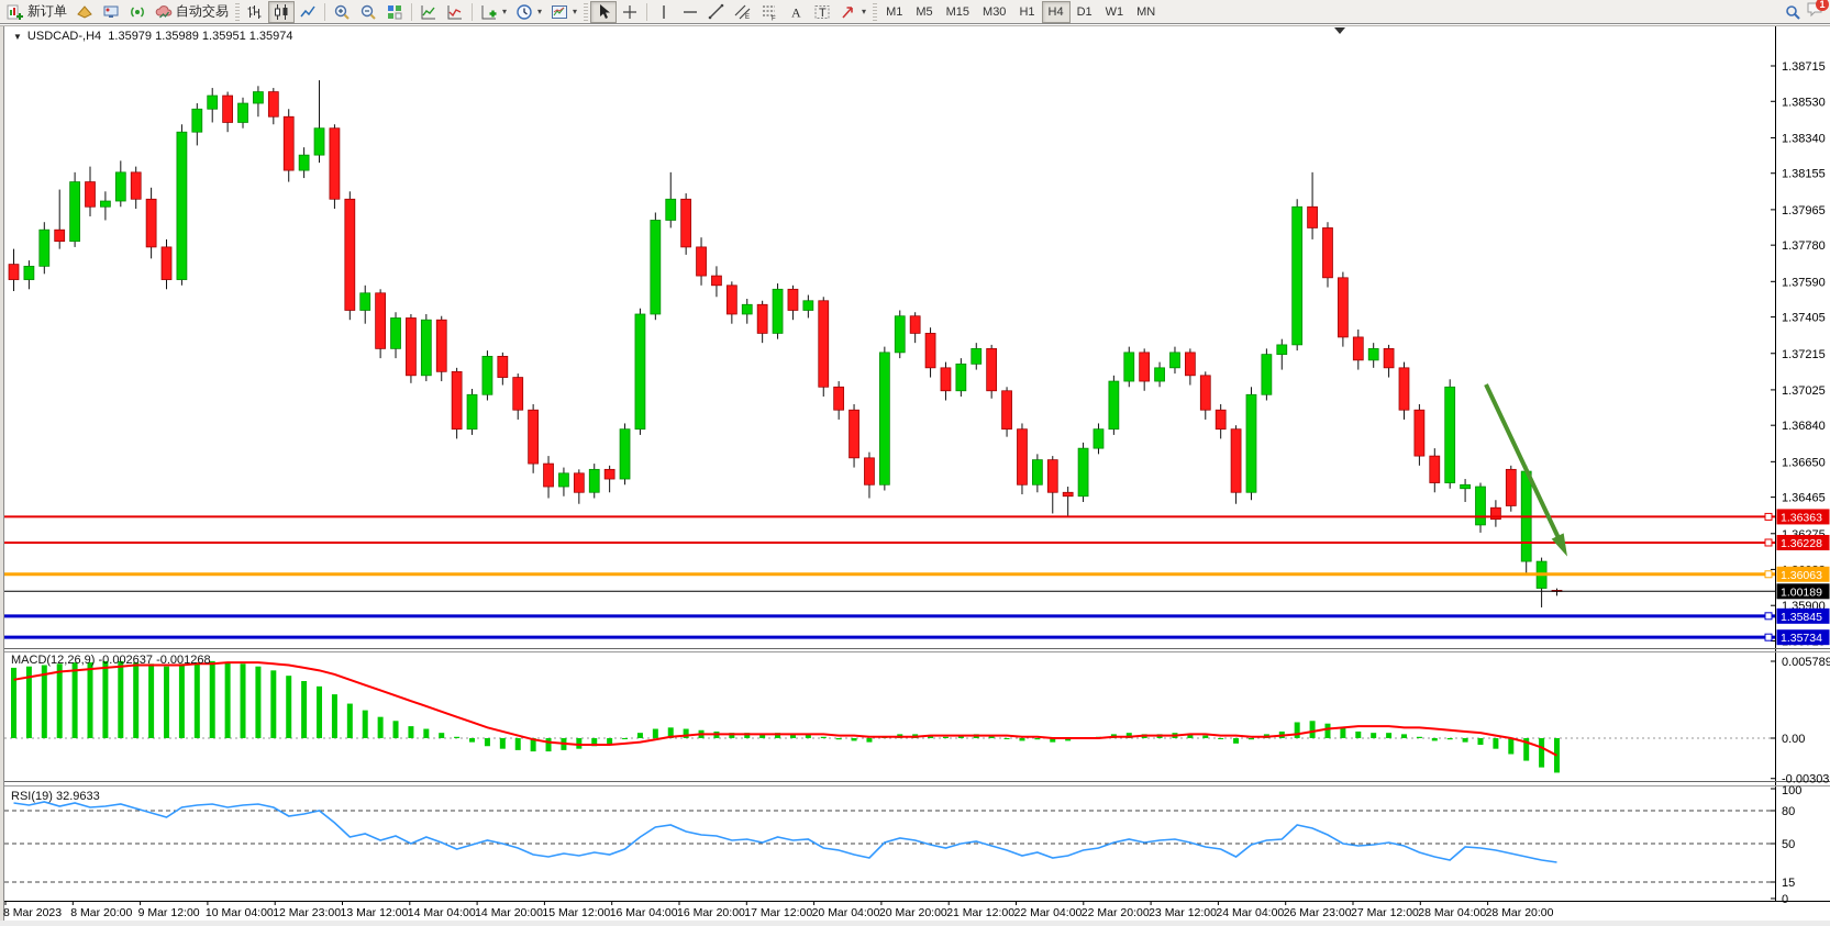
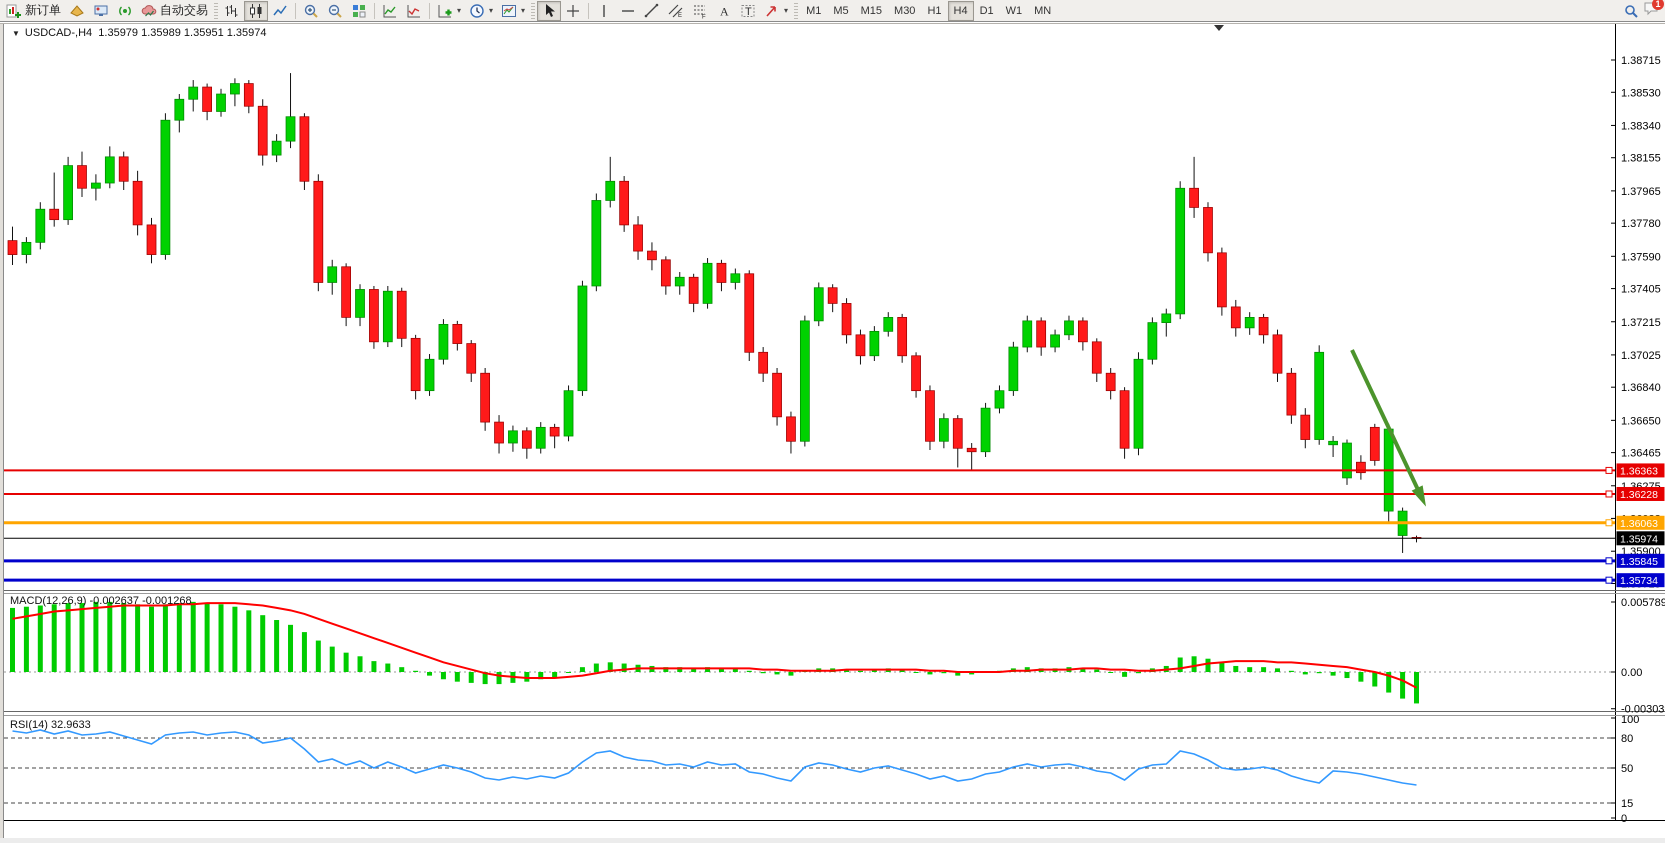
  新订单
  自动交易
  ▾
  ▾
  ▾
  A
  T
  ▾
  M1
  M5
  M15
  M30
  H1
  H4
  D1
  W1
  MN
  1
  1.38715
  1.38530
  1.38340
  1.38155
  1.37965
  1.37780
  1.37590
  1.37405
  1.37215
  1.37025
  1.36840
  1.36650
  1.36465
  1.36275
  1.35900
  1.36363
  1.36228
  1.36063
- 1.00189
+ 1.35974
  1.35845
  1.35734
  0.005789
  0.00
  -0.00303
  100
  80
  50
  15
  0
- 8 Mar 2023
- 8 Mar 20:00
- 9 Mar 12:00
- 10 Mar 04:00
- 12 Mar 23:00
- 13 Mar 12:00
- 14 Mar 04:00
- 14 Mar 20:00
- 15 Mar 12:00
- 16 Mar 04:00
- 16 Mar 20:00
- 17 Mar 12:00
- 20 Mar 04:00
- 20 Mar 20:00
- 21 Mar 12:00
- 22 Mar 04:00
- 22 Mar 20:00
- 23 Mar 12:00
- 24 Mar 04:00
- 26 Mar 23:00
- 27 Mar 12:00
- 28 Mar 04:00
- 28 Mar 20:00
  ▼ USDCAD-,H4 1.35979 1.35989 1.35951 1.35974
  MACD(12,26,9) -0.002637 -0.001268
- RSI(19) 32.9633
+ RSI(14) 32.9633
